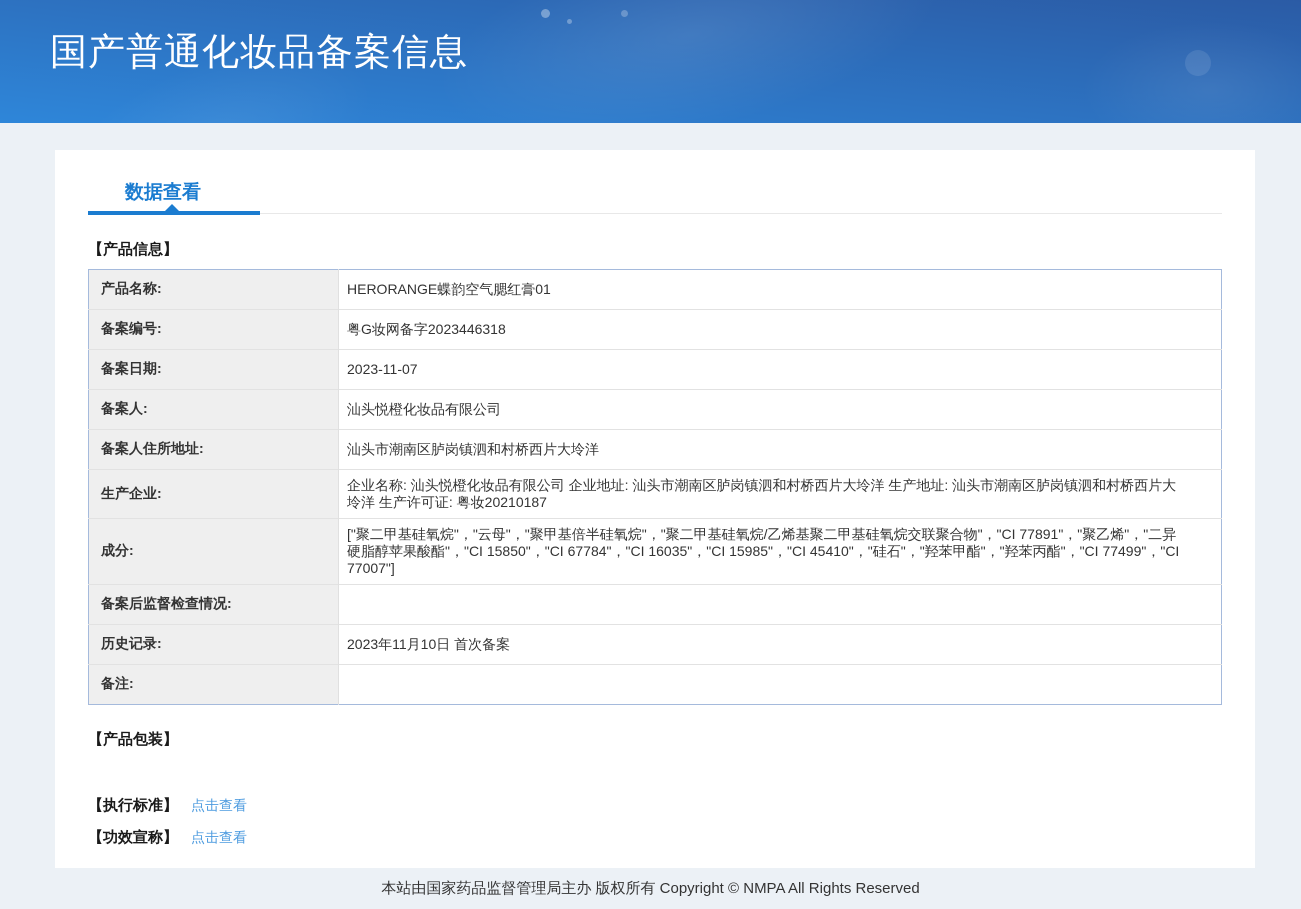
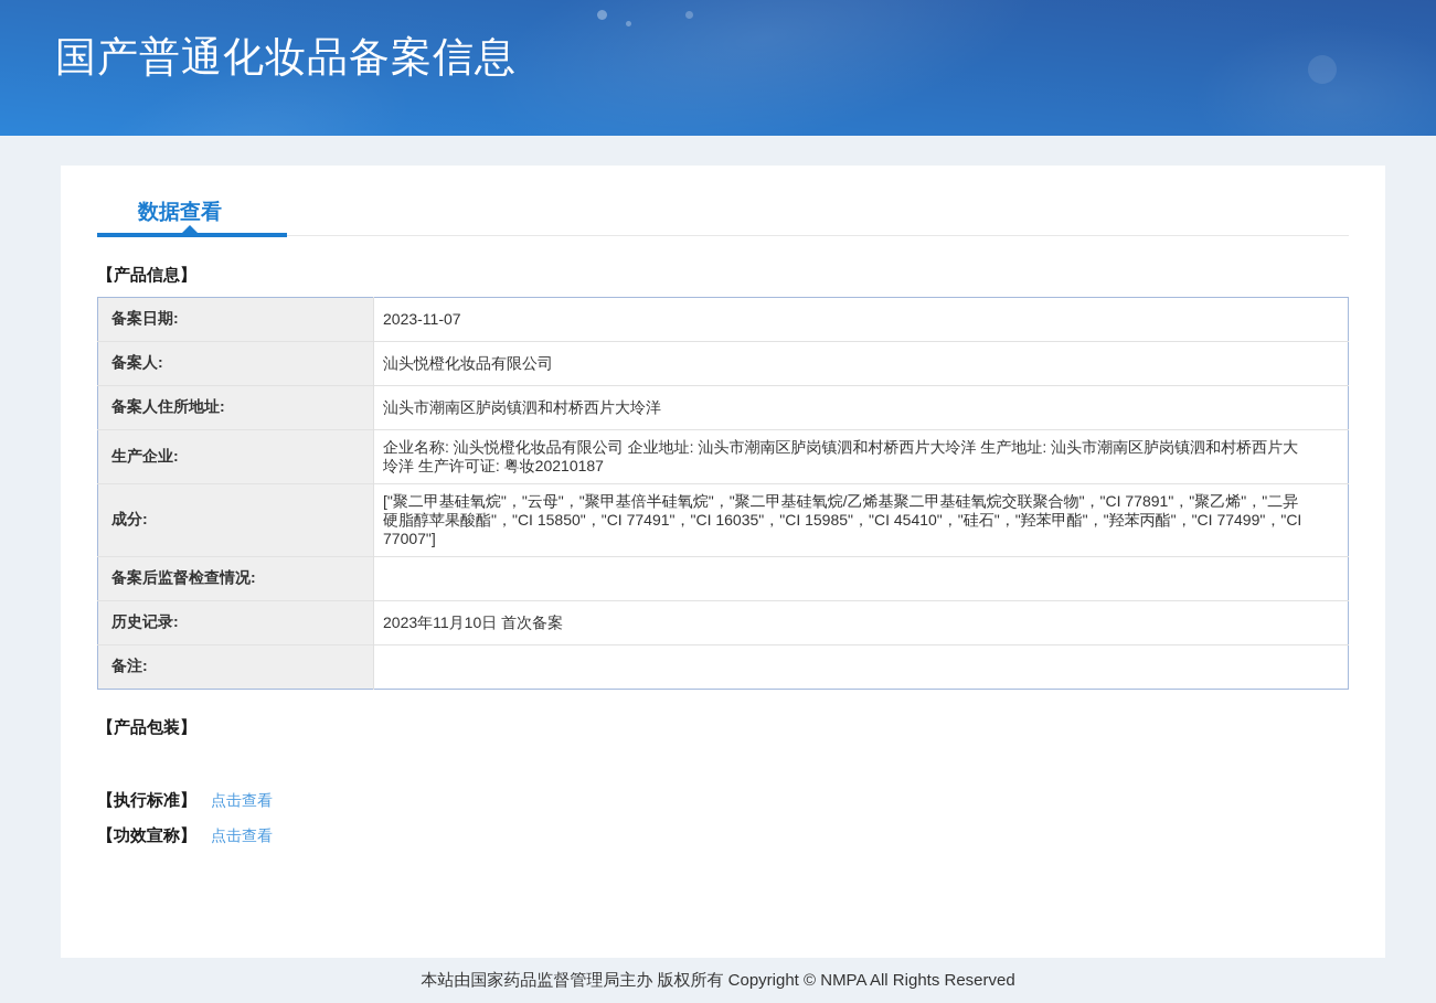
  国产普通化妆品备案信息
  数据查看
  【产品信息】
- 产品名称:	HERORANGE蝶韵空气腮红膏01
- 备案编号:	粤G妆网备字2023446318
  备案日期:	2023-11-07
  备案人:	汕头悦橙化妆品有限公司
  备案人住所地址:	汕头市潮南区胪岗镇泗和村桥西片大坽洋
  生产企业:	企业名称: 汕头悦橙化妆品有限公司 企业地址: 汕头市潮南区胪岗镇泗和村桥西片大坽洋 生产地址: 汕头市潮南区胪岗镇泗和村桥西片大坽洋 生产许可证: 粤妆20210187
- 成分:	["聚二甲基硅氧烷"，"云母"，"聚甲基倍半硅氧烷"，"聚二甲基硅氧烷/乙烯基聚二甲基硅氧烷交联聚合物"，"CI 77891"，"聚乙烯"，"二异硬脂醇苹果酸酯"，"CI 15850"，"CI 67784"，"CI 16035"，"CI 15985"，"CI 45410"，"硅石"，"羟苯甲酯"，"羟苯丙酯"，"CI 77499"，"CI 77007"]
+ 成分:	["聚二甲基硅氧烷"，"云母"，"聚甲基倍半硅氧烷"，"聚二甲基硅氧烷/乙烯基聚二甲基硅氧烷交联聚合物"，"CI 77891"，"聚乙烯"，"二异硬脂醇苹果酸酯"，"CI 15850"，"CI 77491"，"CI 16035"，"CI 15985"，"CI 45410"，"硅石"，"羟苯甲酯"，"羟苯丙酯"，"CI 77499"，"CI 77007"]
  备案后监督检查情况:
  历史记录:	2023年11月10日 首次备案
  备注:
  【产品包装】
  【执行标准】
  点击查看
  【功效宣称】
  点击查看
  本站由国家药品监督管理局主办 版权所有 Copyright © NMPA All Rights Reserved
